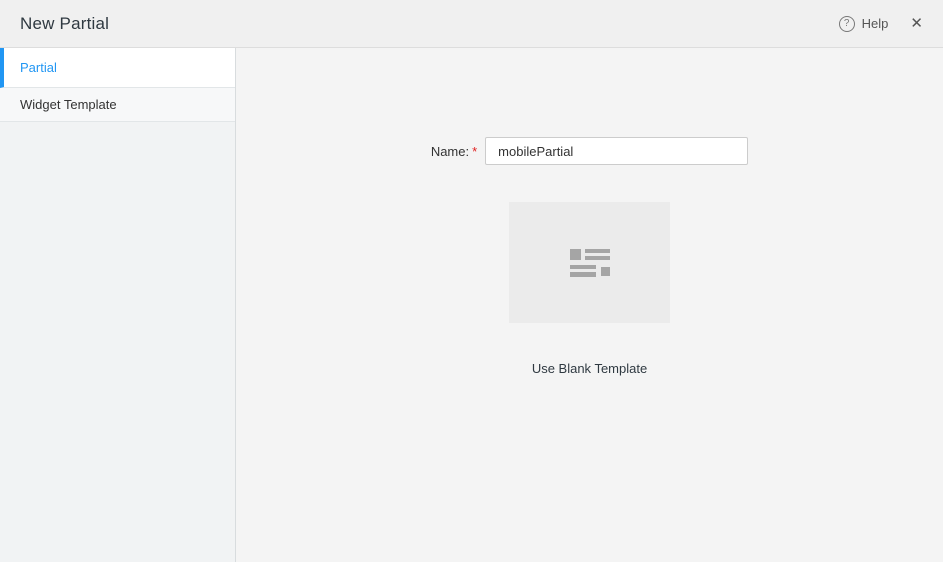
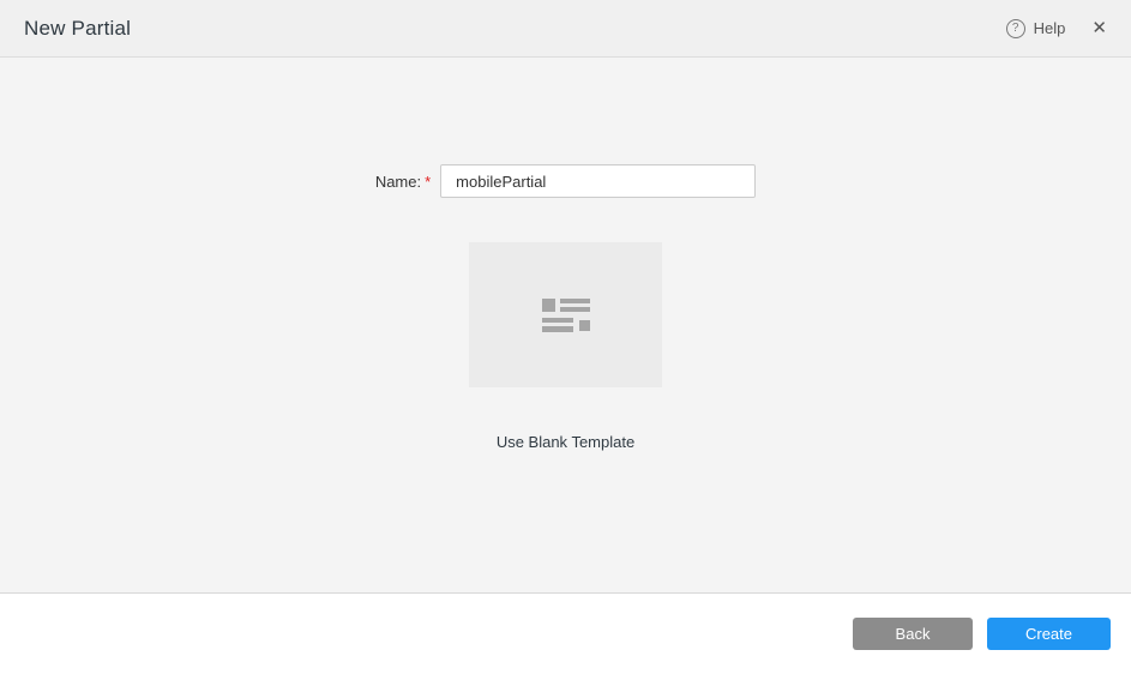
  New Partial
  ?
  Help
  ✕
- Partial
- Widget Template
  Name:
  *
  mobilePartial
  Use Blank Template
+ Back
+ Create
